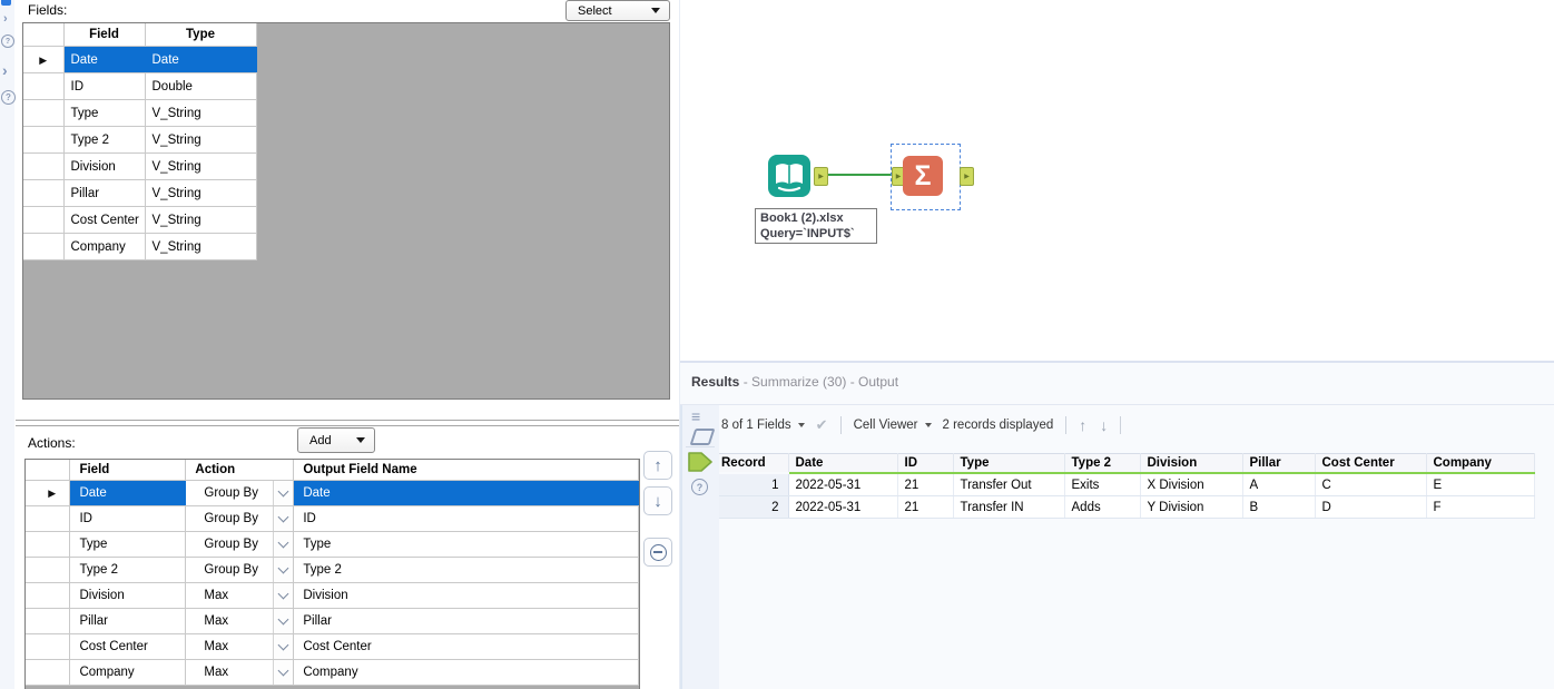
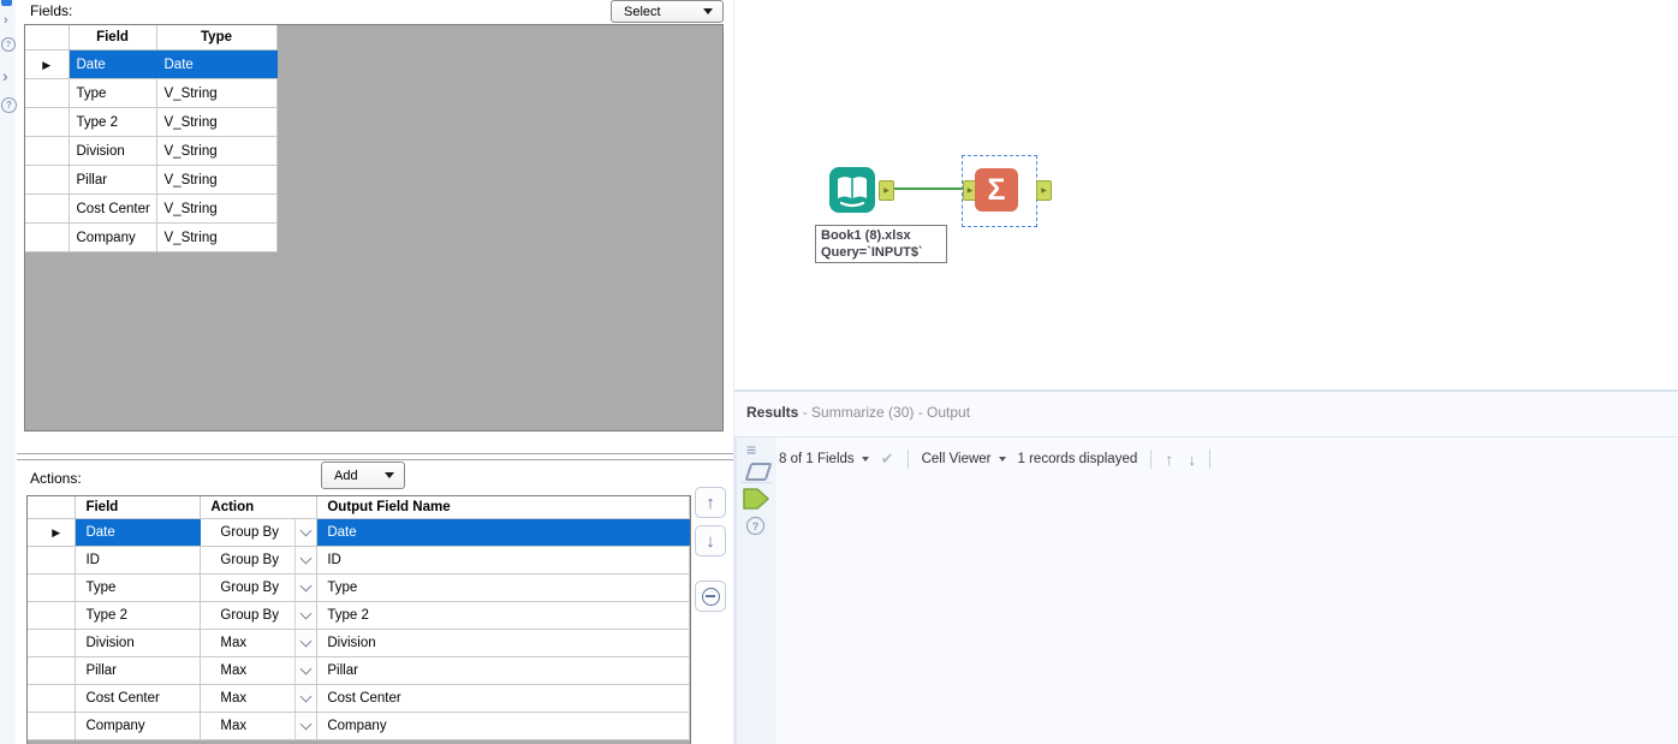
  ›
  ›
  ?
  Fields:
  Select
  	Field	Type
  ▶	Date	Date
- 	ID	Double
  	Type	V_String
  	Type 2	V_String
  	Division	V_String
  	Pillar	V_String
  	Cost Center	V_String
  	Company	V_String
  Actions:
  Add
  	Field	Action	Output Field Name
  ▶	Date	Group By	Date
  	ID	Group By	ID
  	Type	Group By	Type
  	Type 2	Group By	Type 2
  	Division	Max	Division
  	Pillar	Max	Pillar
  	Cost Center	Max	Cost Center
  	Company	Max	Company
  ↑
  ↓
  Σ
- Book1 (2).xlsx
+ Book1 (8).xlsx
  Query=`INPUT$`
  Results - Summarize (30) - Output
  ≡
  ?
  8 of 1 Fields
  ✔
  Cell Viewer
- 2 records displayed
+ 1 records displayed
  ↑
  ↓
- Record	Date	ID	Type	Type 2	Division	Pillar	Cost Center	Company
- 1	2022-05-31	21	Transfer Out	Exits	X Division	A	C	E
- 2	2022-05-31	21	Transfer IN	Adds	Y Division	B	D	F
